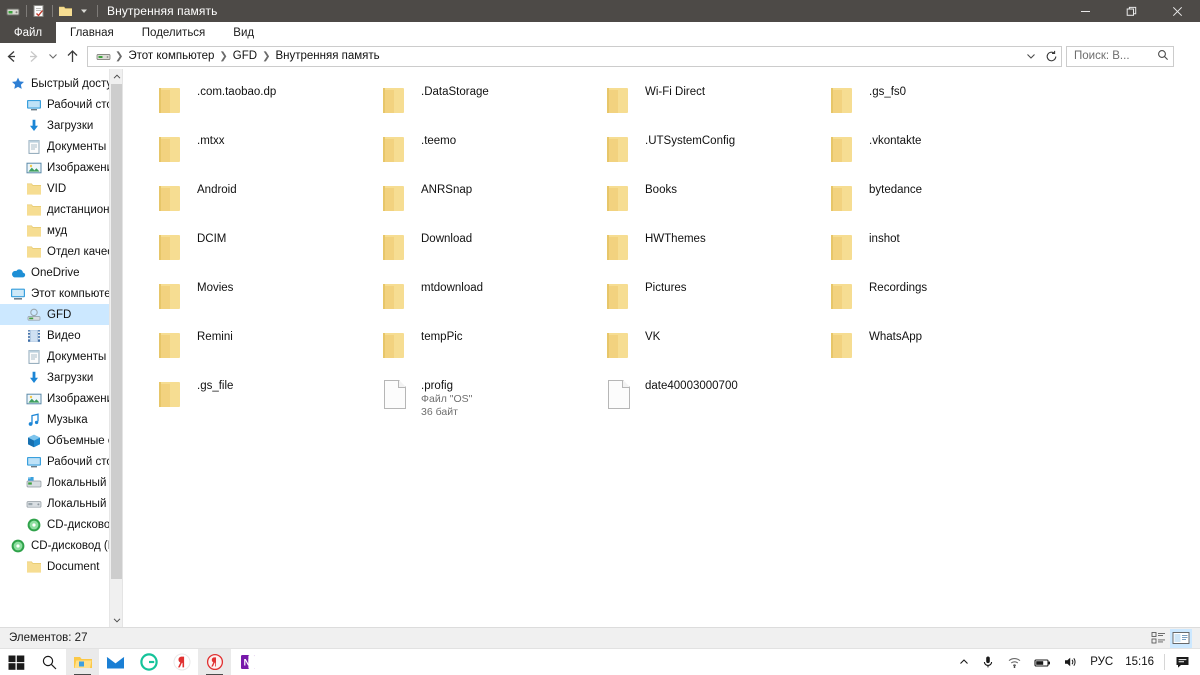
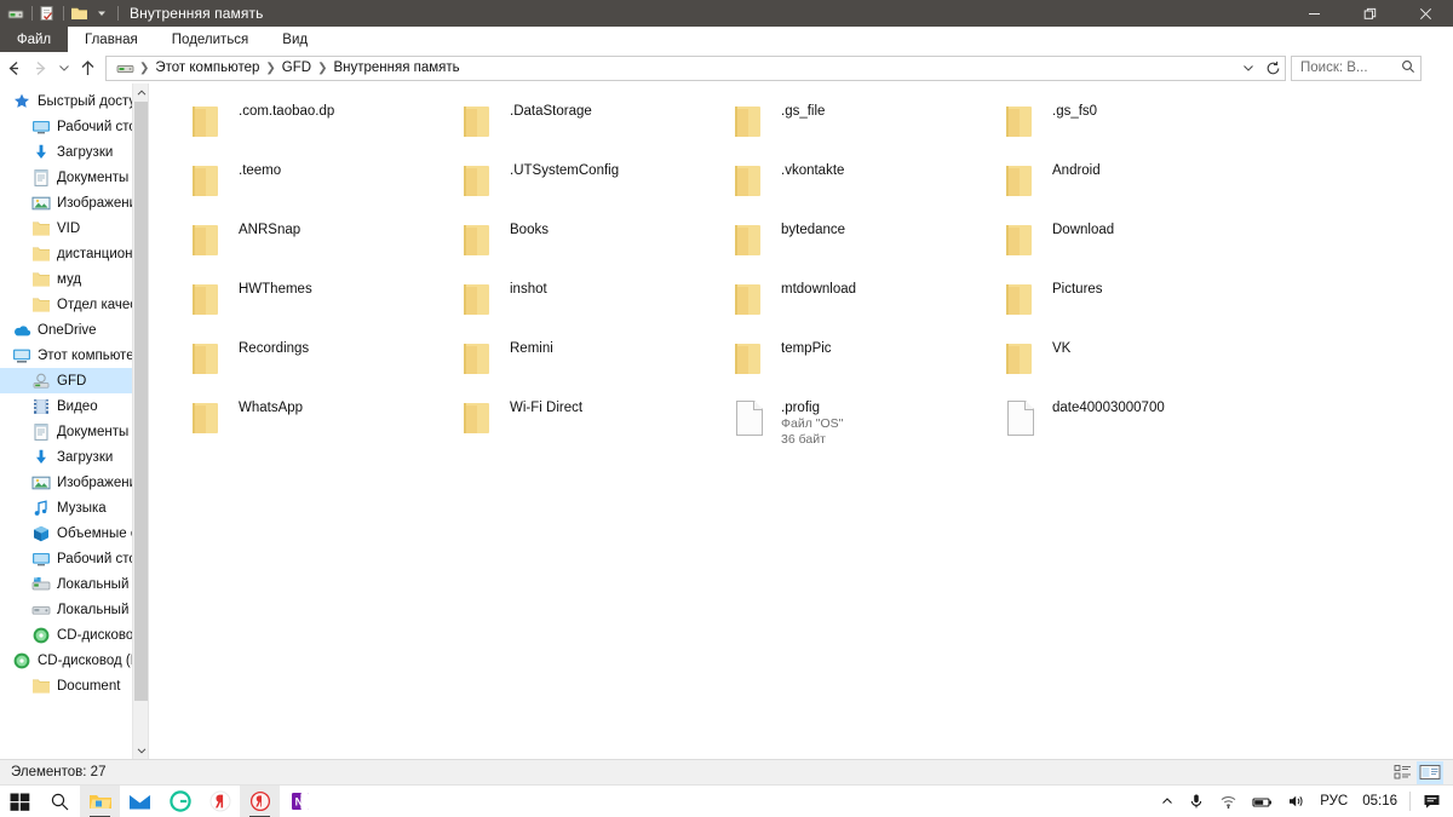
  Внутренняя память
  Файл
  Главная
  Поделиться
  Вид
  ❯
  Этот компьютер
  ❯
  GFD
  ❯
  Внутренняя память
  Поиск: В...
  Быстрый дост
  Рабочий ст
  Загрузки
  Документы
  Изображен
  VID
  дистанцион
  муд
  OneDrive
  Этот компьюте
  GFD
  Видео
  Документы
  Загрузки
  Изображен
  Музыка
  Объемные
  Рабочий ст
  Локальный
  Локальный
  CD-дисково
  CD-дисковод (
  Document
  .com.taobao.dp
  .DataStorage
- Wi-Fi Direct
+ .gs_file
  .gs_fs0
- .mtxx
  .teemo
  .UTSystemConfig
  .vkontakte
  Android
  ANRSnap
  Books
  bytedance
- DCIM
  Download
  HWThemes
  inshot
- Movies
  mtdownload
  Pictures
  Recordings
  Remini
  tempPic
  VK
  WhatsApp
- .gs_file
+ Wi-Fi Direct
  .profig
  Файл "OS"
  36 байт
  date40003000700
  Элементов: 27
  N
  РУС
- 15:16
+ 05:16
